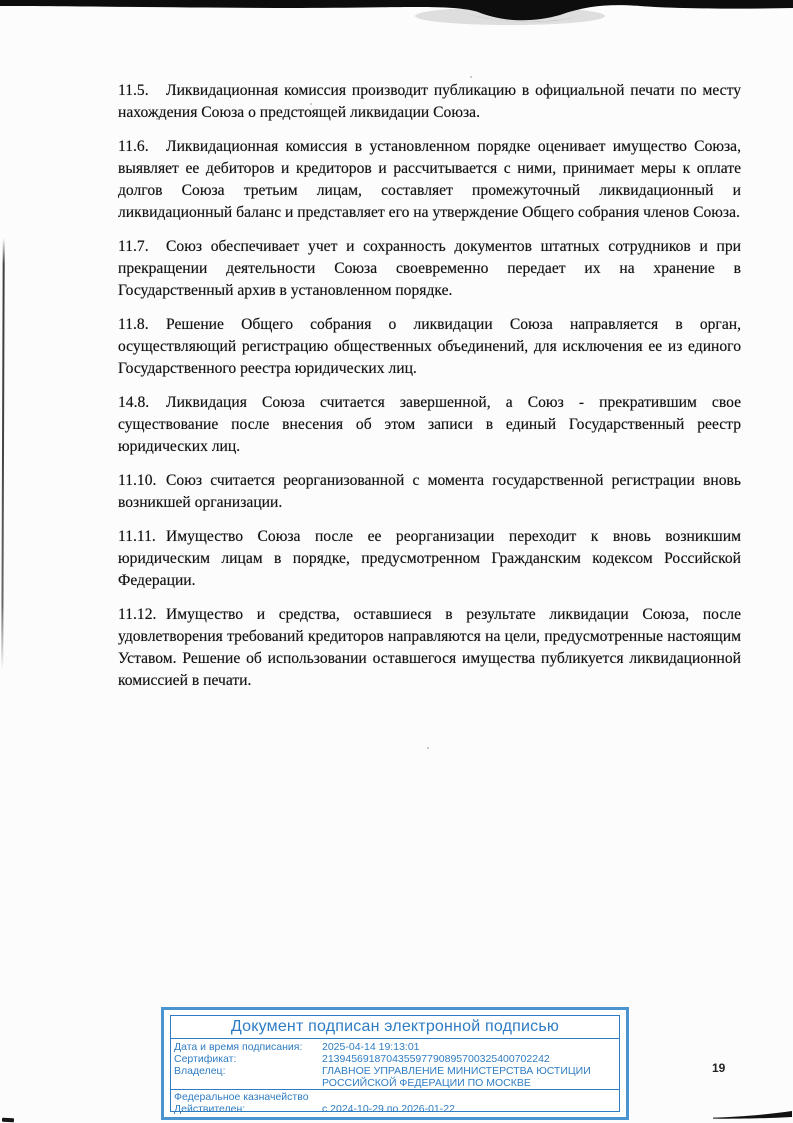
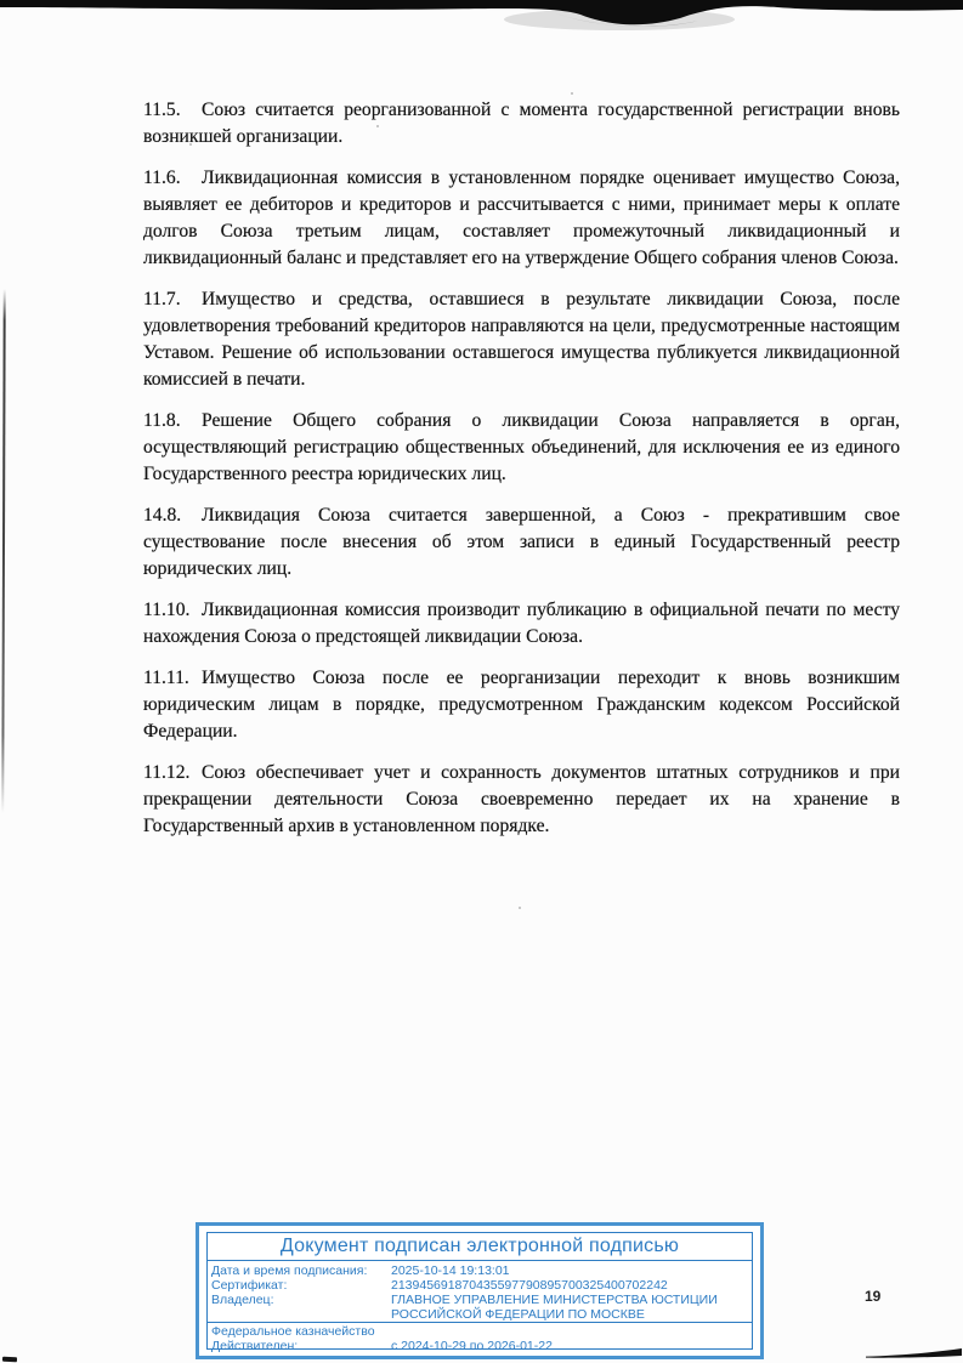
- 11.5. Ликвидационная комиссия производит публикацию в официальной печати по месту нахождения Союза о предстоящей ликвидации Союза.
+ 11.5. Союз считается реорганизованной с момента государственной регистрации вновь возникшей организации.
  11.6. Ликвидационная комиссия в установленном порядке оценивает имущество Союза, выявляет ее дебиторов и кредиторов и рассчитывается с ними, принимает меры к оплате долгов Союза третьим лицам, составляет промежуточный ликвидационный и ликвидационный баланс и представляет его на утверждение Общего собрания членов Союза.
- 11.7. Союз обеспечивает учет и сохранность документов штатных сотрудников и при прекращении деятельности Союза своевременно передает их на хранение в Государственный архив в установленном порядке.
+ 11.7. Имущество и средства, оставшиеся в результате ликвидации Союза, после удовлетворения требований кредиторов направляются на цели, предусмотренные настоящим Уставом. Решение об использовании оставшегося имущества публикуется ликвидационной комиссией в печати.
  11.8. Решение Общего собрания о ликвидации Союза направляется в орган, осуществляющий регистрацию общественных объединений, для исключения ее из единого Государственного реестра юридических лиц.
  14.8. Ликвидация Союза считается завершенной, а Союз - прекратившим свое существование после внесения об этом записи в единый Государственный реестр юридических лиц.
- 11.10. Союз считается реорганизованной с момента государственной регистрации вновь возникшей организации.
+ 11.10. Ликвидационная комиссия производит публикацию в официальной печати по месту нахождения Союза о предстоящей ликвидации Союза.
  11.11. Имущество Союза после ее реорганизации переходит к вновь возникшим юридическим лицам в порядке, предусмотренном Гражданским кодексом Российской Федерации.
- 11.12. Имущество и средства, оставшиеся в результате ликвидации Союза, после удовлетворения требований кредиторов направляются на цели, предусмотренные настоящим Уставом. Решение об использовании оставшегося имущества публикуется ликвидационной комиссией в печати.
+ 11.12. Союз обеспечивает учет и сохранность документов штатных сотрудников и при прекращении деятельности Союза своевременно передает их на хранение в Государственный архив в установленном порядке.
  Документ подписан электронной подписью
  Дата и время подписания:
- 2025-04-14 19:13:01
+ 2025-10-14 19:13:01
  Сертификат:
  213945691870435597790895700325400702242
  Владелец:
  ГЛАВНОЕ УПРАВЛЕНИЕ МИНИСТЕРСТВА ЮСТИЦИИ
  РОССИЙСКОЙ ФЕДЕРАЦИИ ПО МОСКВЕ
  Федеральное казначейство
  Действителен:
  с 2024-10-29 по 2026-01-22
  19
